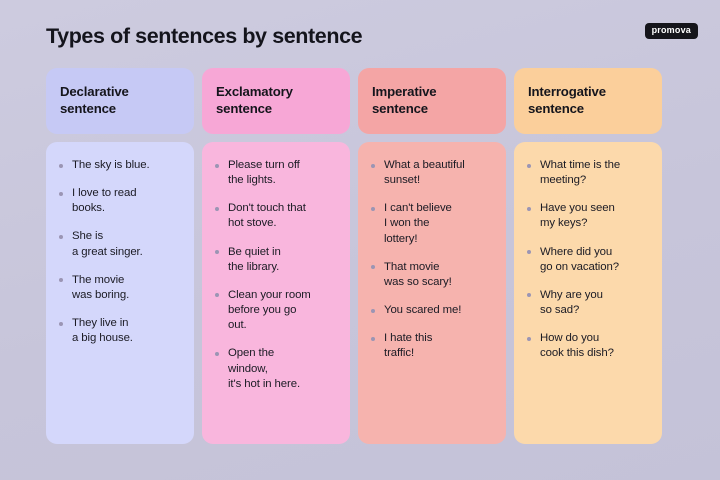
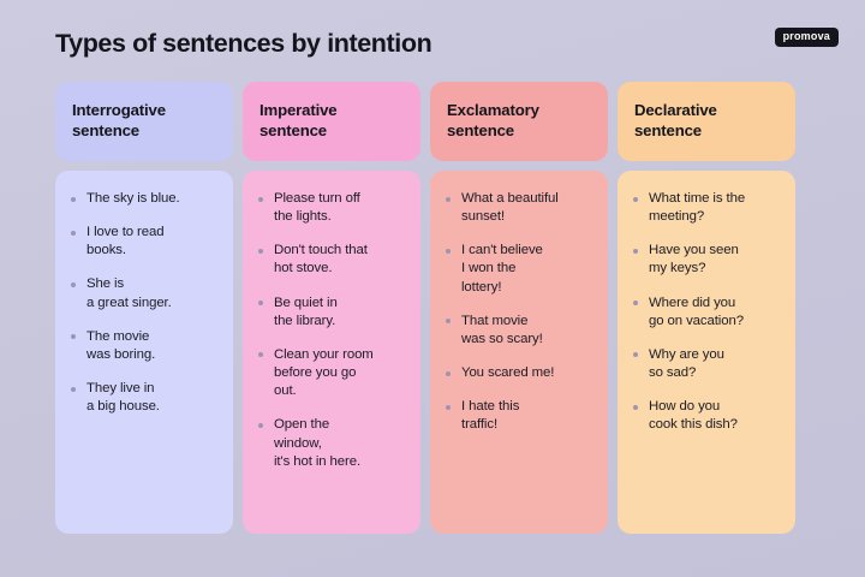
- Types of sentences by sentence
+ Types of sentences by intention
  promova
- Declarative sentence
+ Interrogative sentence
  The sky is blue.
  I love to read
  books.
  She is
  a great singer.
  The movie
  was boring.
  They live in
  a big house.
- Exclamatory sentence
+ Imperative sentence
  Please turn off
  the lights.
  Don't touch that
  hot stove.
  Be quiet in
  the library.
  Clean your room
  before you go
  out.
  Open the
  window,
  it's hot in here.
- Imperative sentence
+ Exclamatory sentence
  What a beautiful
  sunset!
  I can't believe
  I won the
  lottery!
  That movie
  was so scary!
  You scared me!
  I hate this
  traffic!
- Interrogative sentence
+ Declarative sentence
  What time is the
  meeting?
  Have you seen
  my keys?
  Where did you
  go on vacation?
  Why are you
  so sad?
  How do you
  cook this dish?
